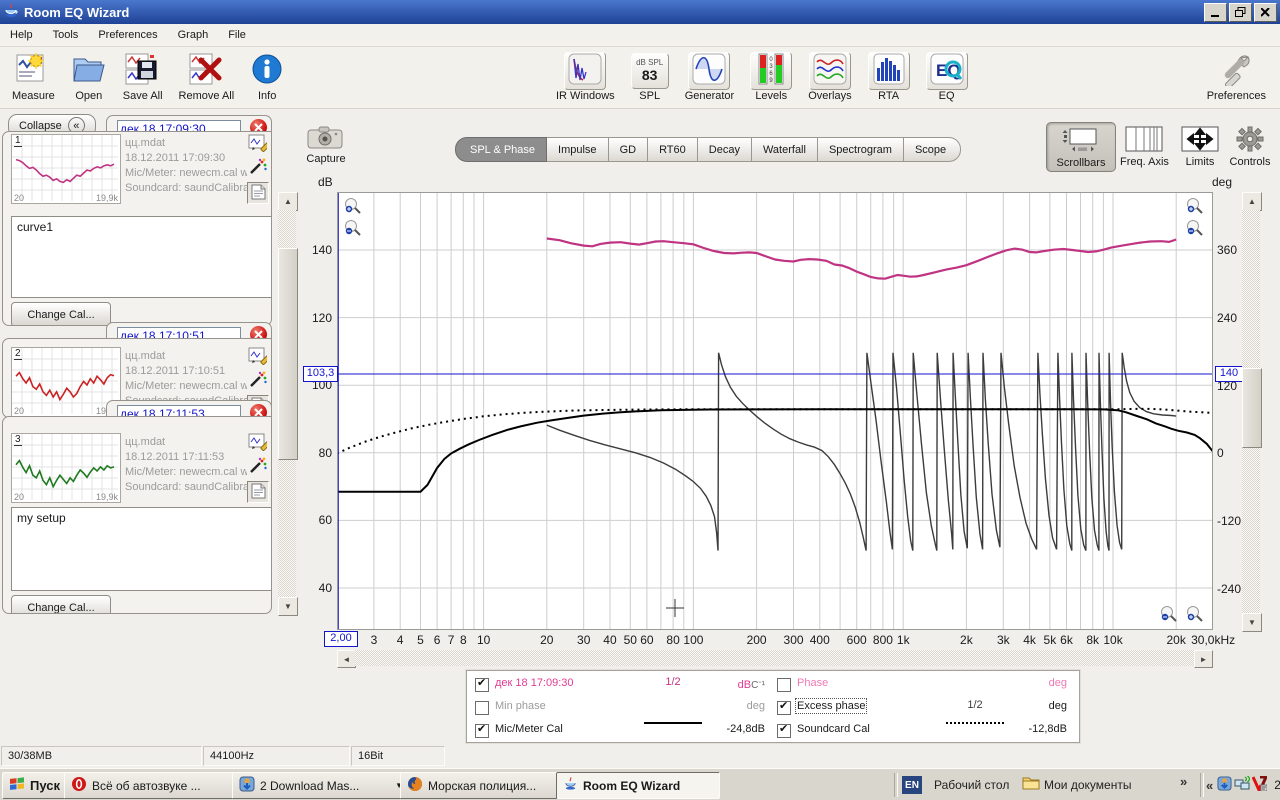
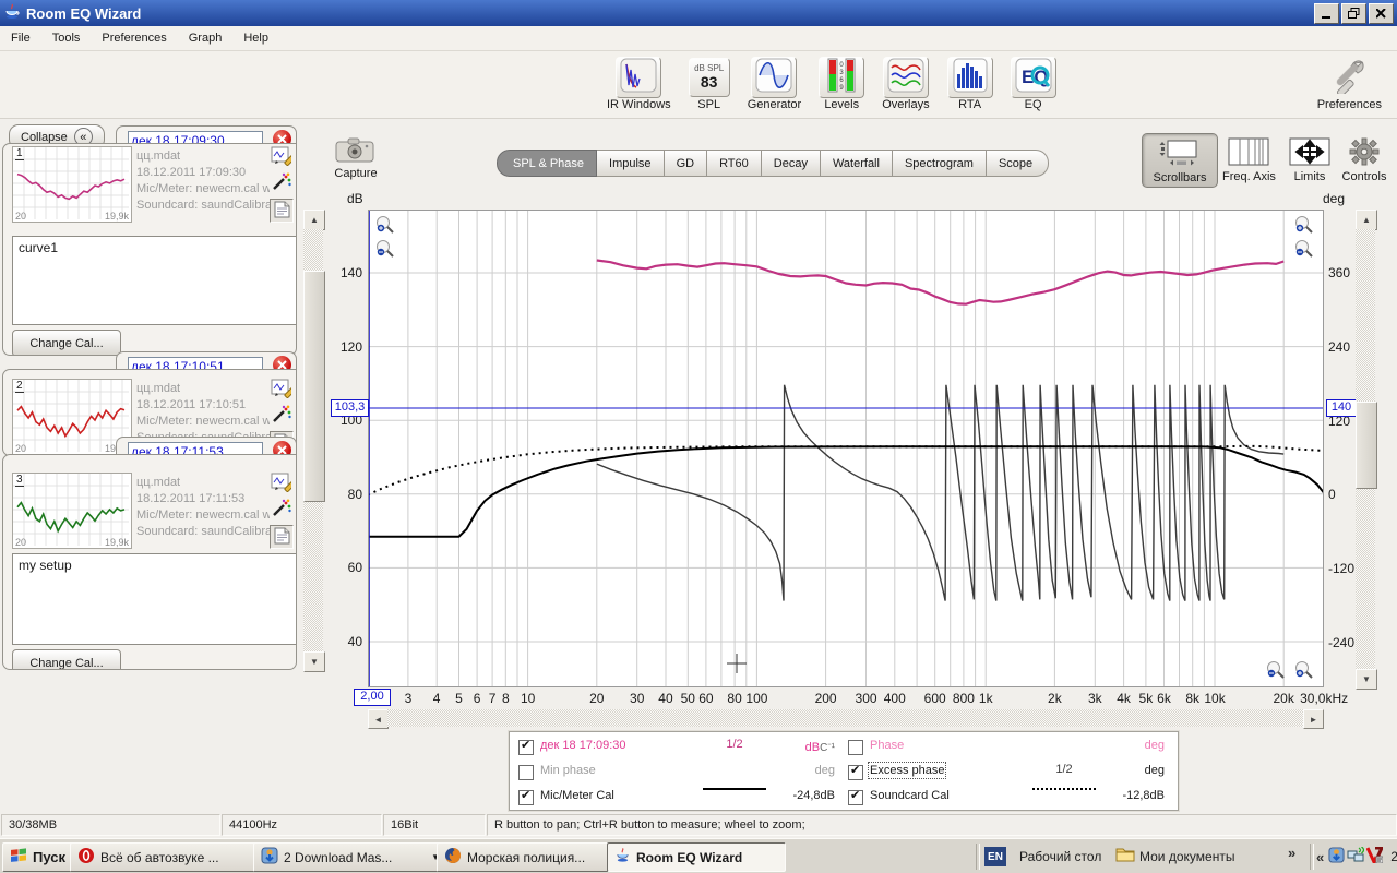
  Room EQ Wizard
- Help
+ File
  Tools
  Preferences
  Graph
- File
+ Help
- Measure
- Open
- Save All
- Remove All
- Info
  IR Windows
  dB SPL
  83
  SPL
  Generator
  Levels
  Overlays
  RTA
  EQ
  EQ
  Preferences
  Collapse
  «
  дек 18 17:09:30
  1
  20
  19,9k
  цц.mdat
  18.12.2011 17:09:30
  Mic/Meter: newecm.cal w
  Soundcard: saundCalibr
  curve1
  Change Cal...
  дек 18 17:10:51
  2
  20
  цц.mdat
  18.12.2011 17:10:51
  Mic/Meter: newecm.cal w
  дек 18 17:11:53
  3
  20
  19,9k
  цц.mdat
  18.12.2011 17:11:53
  Mic/Meter: newecm.cal w
  Soundcard: saundCalibr
  my setup
  Change Cal...
  ▲
  ▼
  Capture
  SPL & Phase
  Impulse
  GD
  RT60
  Decay
  Waterfall
  Spectrogram
  Scope
  Scrollbars
  Freq. Axis
  Limits
  Controls
  dB
  deg
  140
  120
  100
  80
  60
  40
  360
  240
  120
  0
  -120
  -240
  3
  4
  5
  6
  7
  8
  10
  20
  30
  40
  50
  60
  80
  100
  200
  300
  400
  600
  800
  1k
  2k
  3k
  4k
  5k
  6k
  8k
  10k
  20k
  30,0kHz
  103,3
  140
  2,00
  ▲
  ▼
  ◄
  ►
  ✔
  дек 18 17:09:30
  1/2
  dBC⁻¹
  Phase
  deg
  Min phase
  deg
  ✔
  Excess phase
  1/2
  deg
  ✔
  Mic/Meter Cal
  -24,8dB
  ✔
  Soundcard Cal
  -12,8dB
  30/38MB
  44100Hz
  16Bit
+ R button to pan; Ctrl+R button to measure; wheel to zoom;
  Пуск
  Всё об автозвуке ...
  2 Download Mas...
  Морская полиция...
  Room EQ Wizard
  EN
  Рабочий стол
  Мои документы
  »
  «
